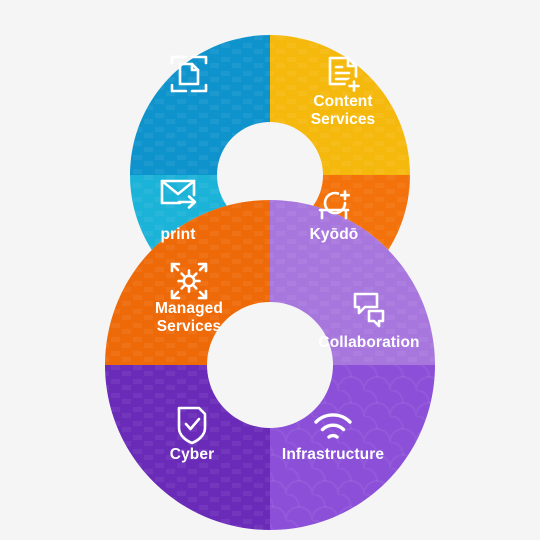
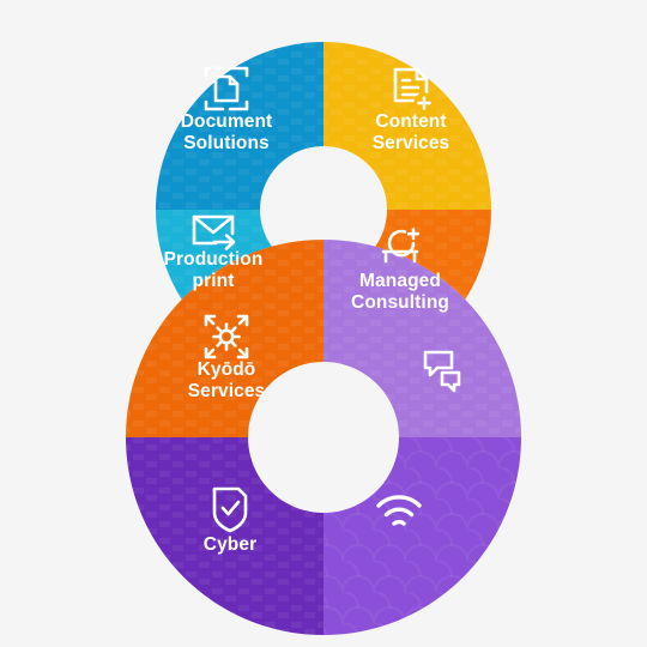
+ Document
+ Solutions
  Content
  Services
+ Production
  print
- Kyōdō
+ Managed
+ Consulting
- Managed
+ Kyōdō
  Services
- Collaboration
  Cyber
- Infrastructure
